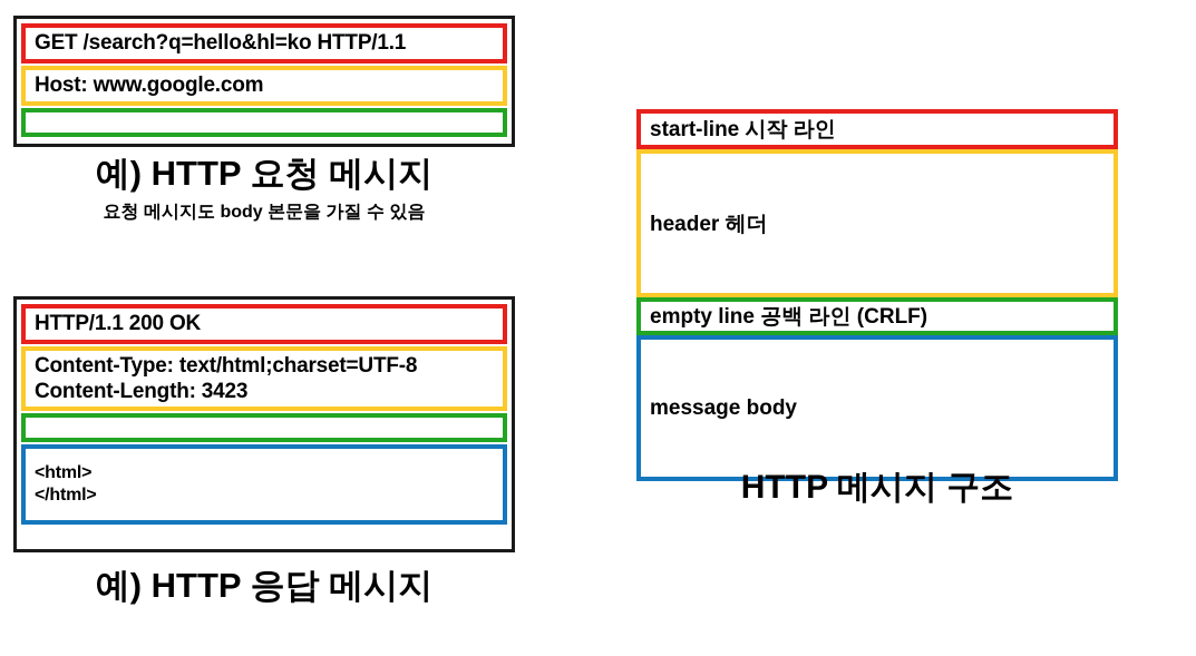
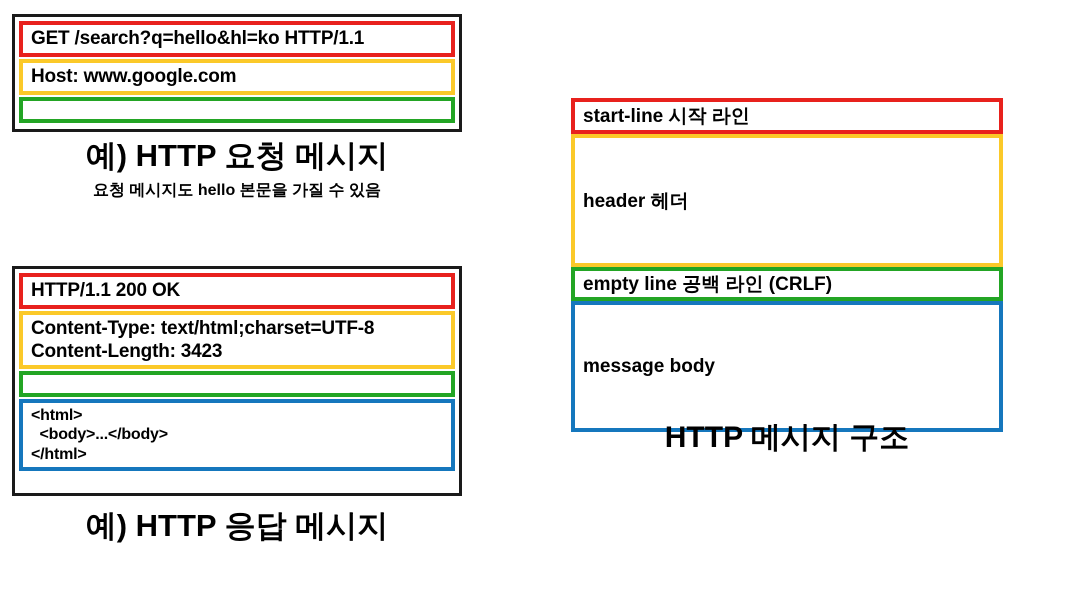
  GET /search?q=hello&hl=ko HTTP/1.1
  Host: www.google.com
  예) HTTP 요청 메시지
- 요청 메시지도 body 본문을 가질 수 있음
+ 요청 메시지도 hello 본문을 가질 수 있음
  HTTP/1.1 200 OK
  Content-Type: text/html;charset=UTF-8
  Content-Length: 3423
  <html>
+ <body>...</body>
  </html>
  예) HTTP 응답 메시지
  start-line 시작 라인
  header 헤더
  empty line 공백 라인 (CRLF)
  message body
  HTTP 메시지 구조
